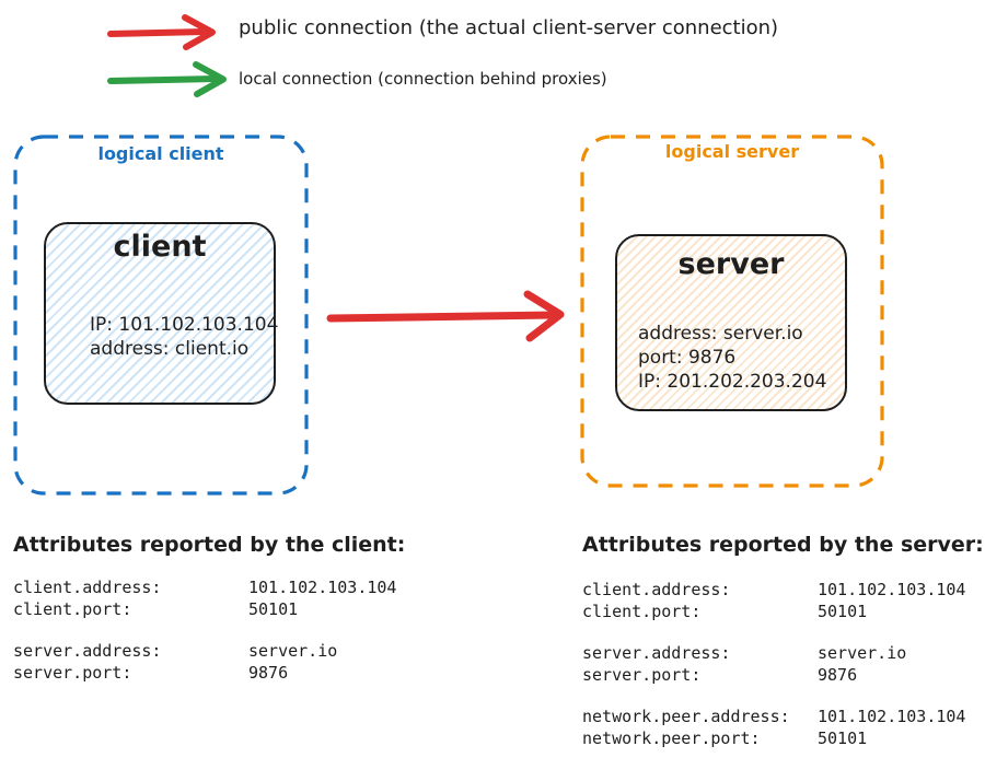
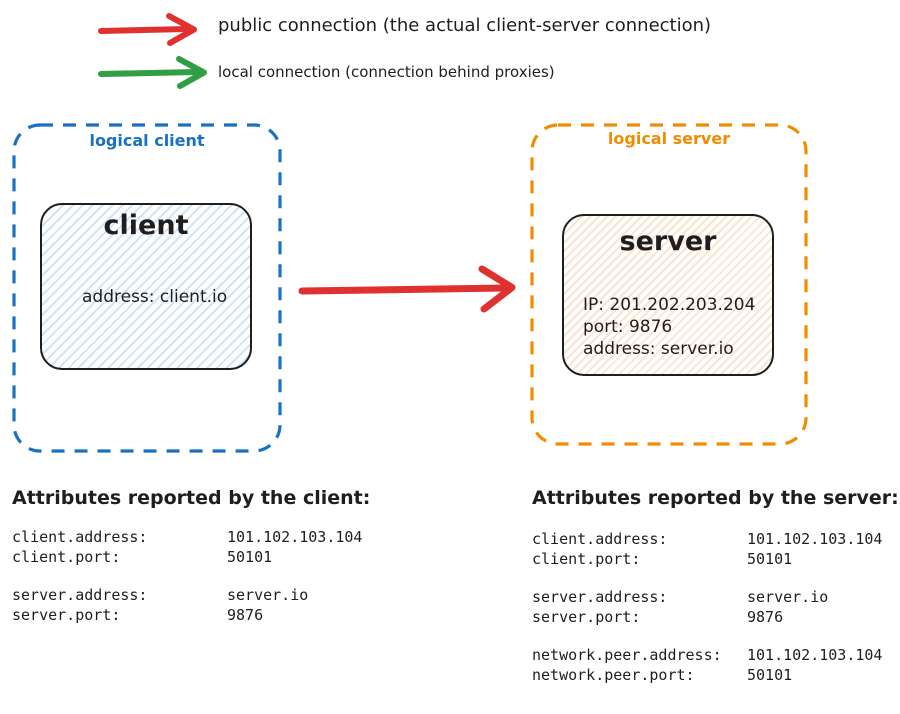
  public connection (the actual client-server connection)
  local connection (connection behind proxies)
  logical client
  client
- IP: 101.102.103.104
  address: client.io
  logical server
  server
- address: server.io
+ IP: 201.202.203.204
  port: 9876
- IP: 201.202.203.204
+ address: server.io
  Attributes reported by the client:
  client.address: 101.102.103.104
  client.port: 50101
  server.address: server.io
  server.port: 9876
  Attributes reported by the server:
  client.address: 101.102.103.104
  client.port: 50101
  server.address: server.io
  server.port: 9876
  network.peer.address: 101.102.103.104
  network.peer.port: 50101
